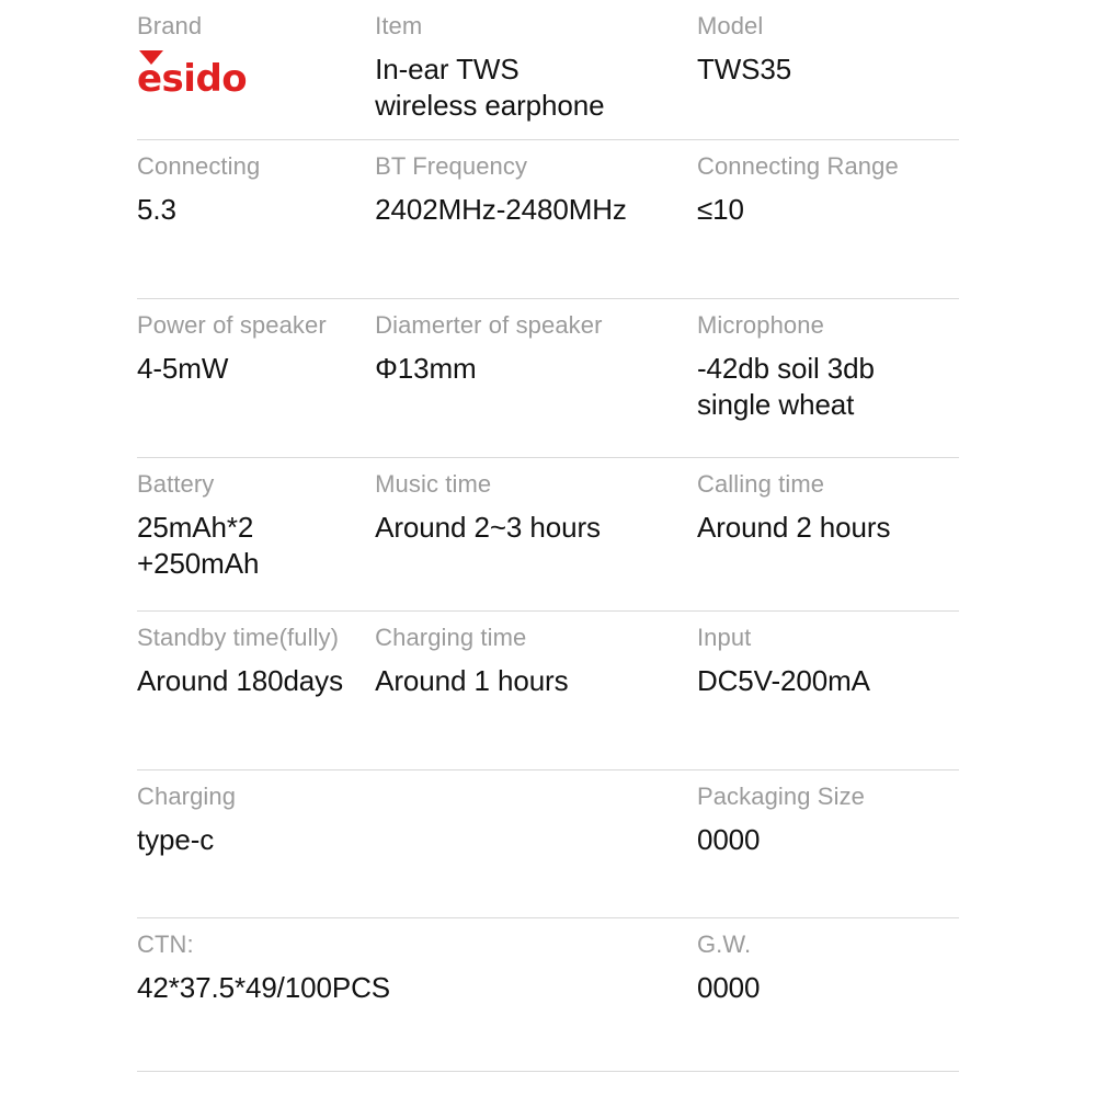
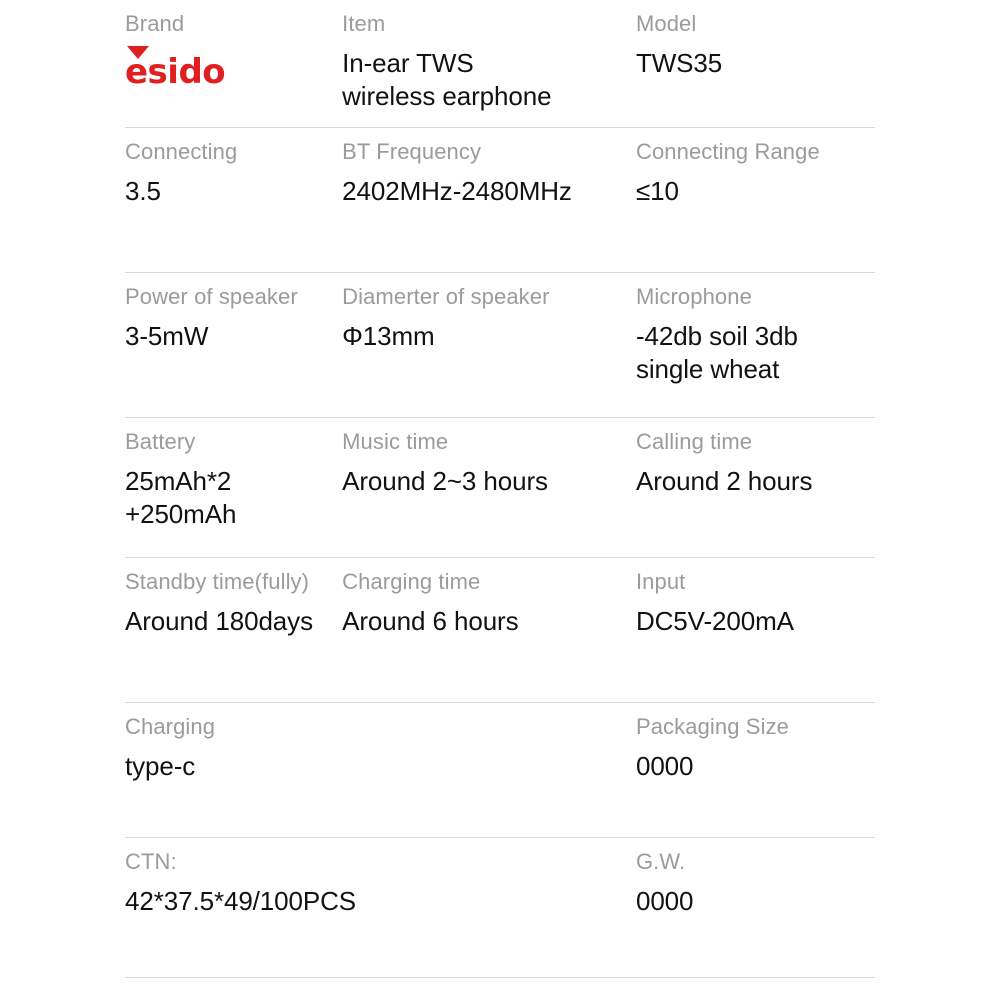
  Brand
  esido
  Item
  In-ear TWS
  wireless earphone
  Model
  TWS35
  Connecting
- 5.3
+ 3.5
  BT Frequency
  2402MHz-2480MHz
  Connecting Range
  ≤10
  Power of speaker
- 4-5mW
+ 3-5mW
  Diamerter of speaker
  Φ13mm
  Microphone
  -42db soil 3db
  single wheat
  Battery
  25mAh*2
  +250mAh
  Music time
  Around 2~3 hours
  Calling time
  Around 2 hours
  Standby time(fully)
  Around 180days
  Charging time
- Around 1 hours
+ Around 6 hours
  Input
  DC5V-200mA
  Charging
  type-c
  Packaging Size
  0000
  CTN:
  42*37.5*49/100PCS
  G.W.
  0000
